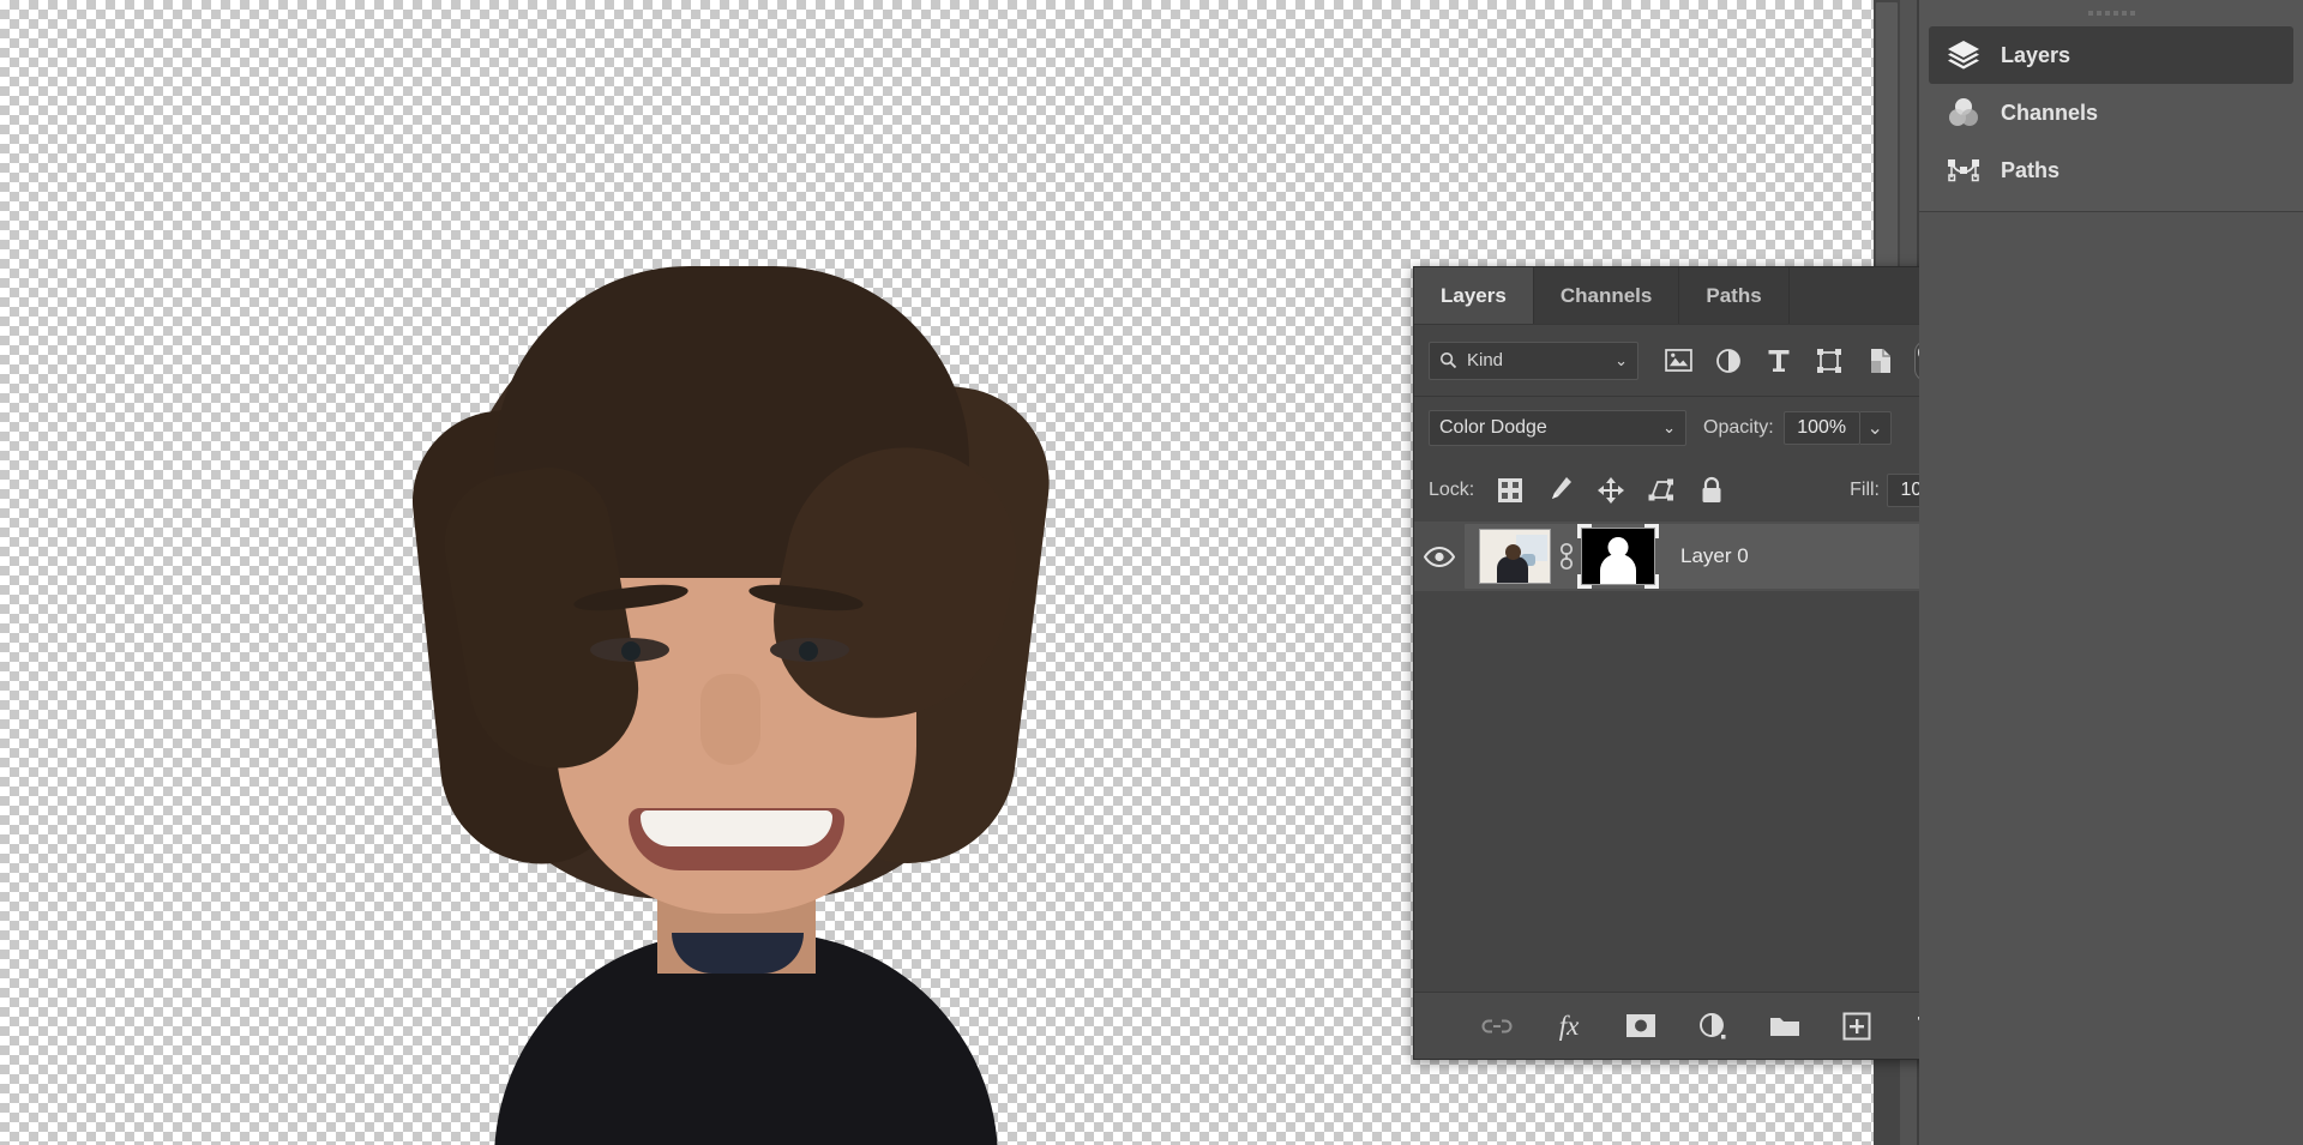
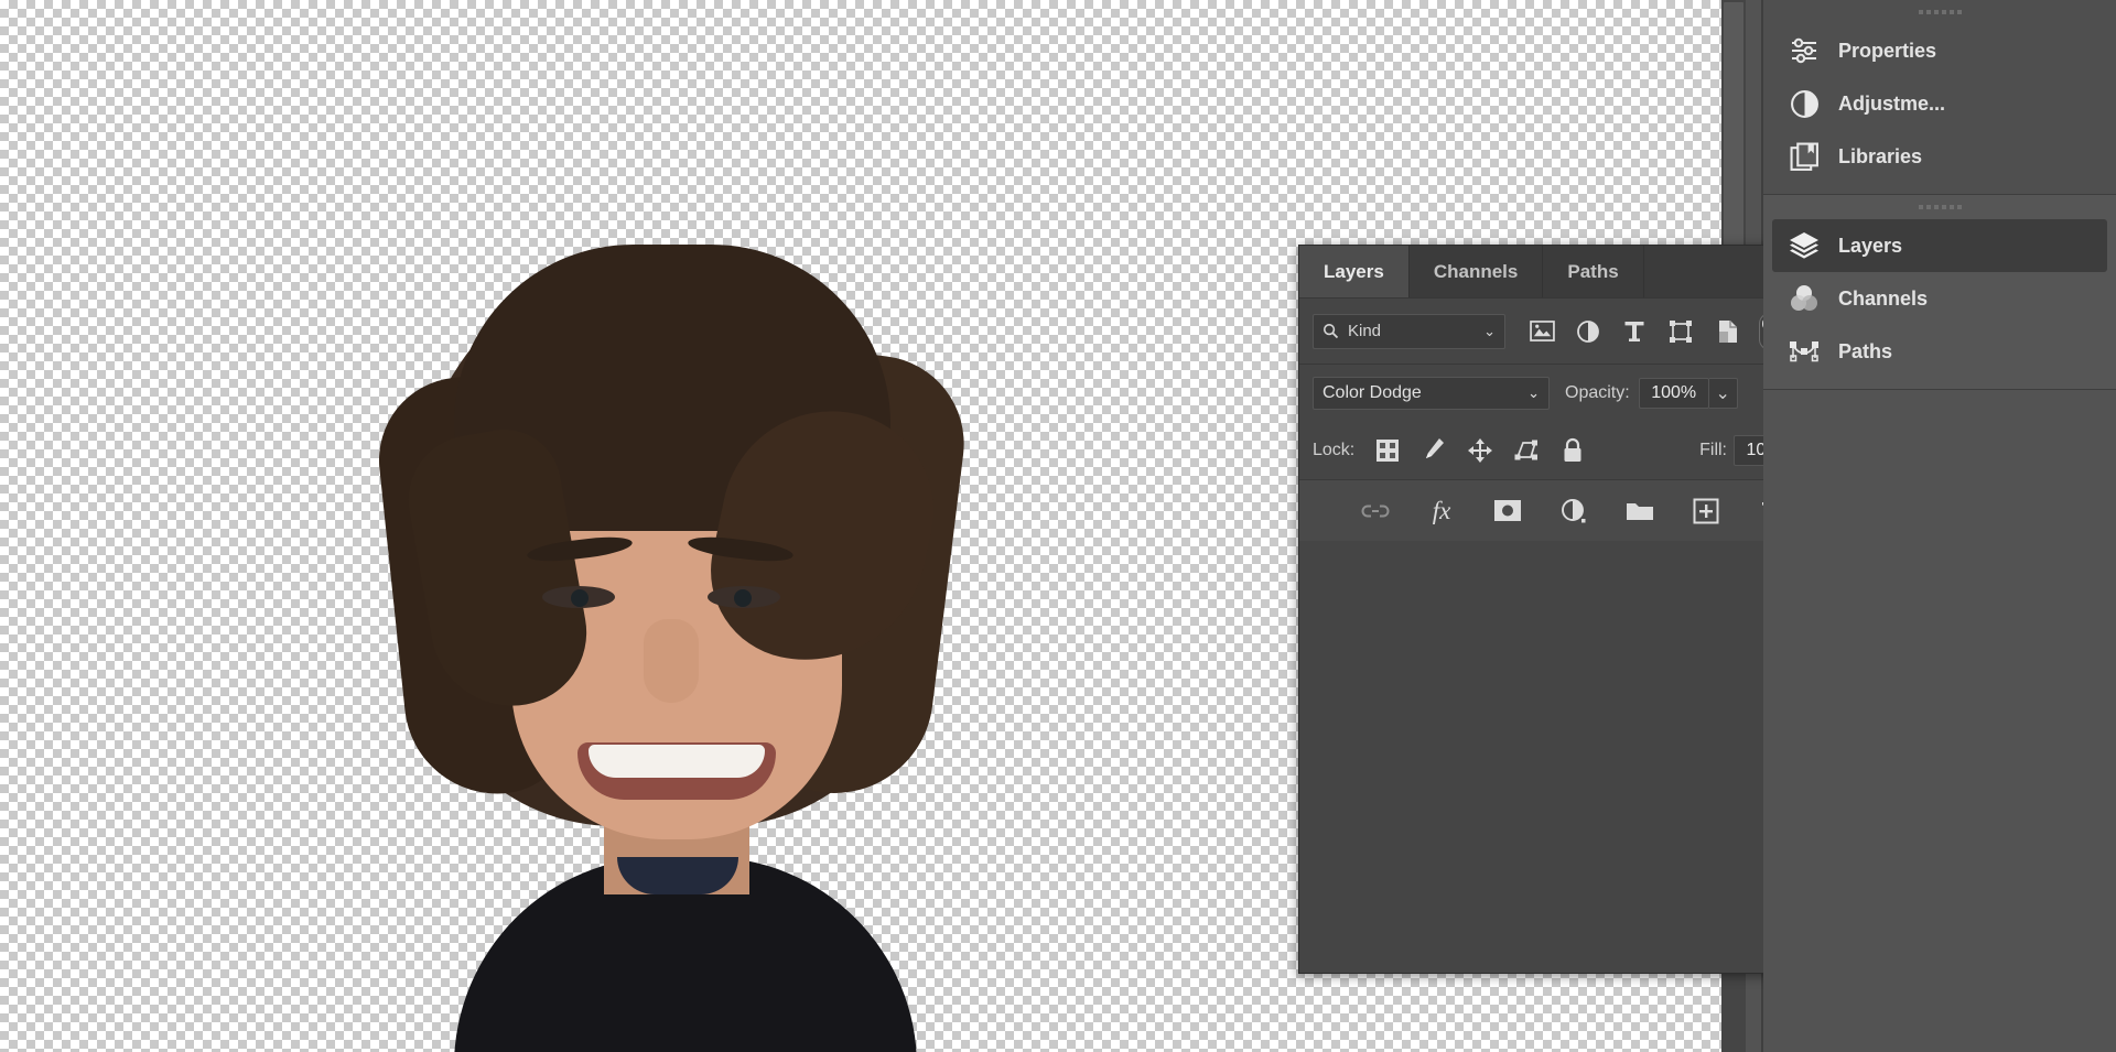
  Layers
  Channels
  Paths
  Kind
  ⌄
  Color Dodge
  ⌄
  Opacity:
  100%
  ⌄
  Lock:
  Fill:
- Layer 0
  fx
+ Properties
+ Adjustme...
+ Libraries
  Layers
  Channels
  Paths
